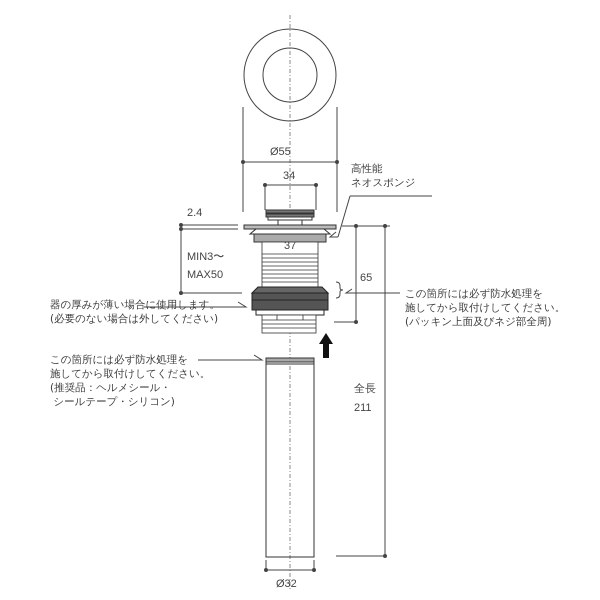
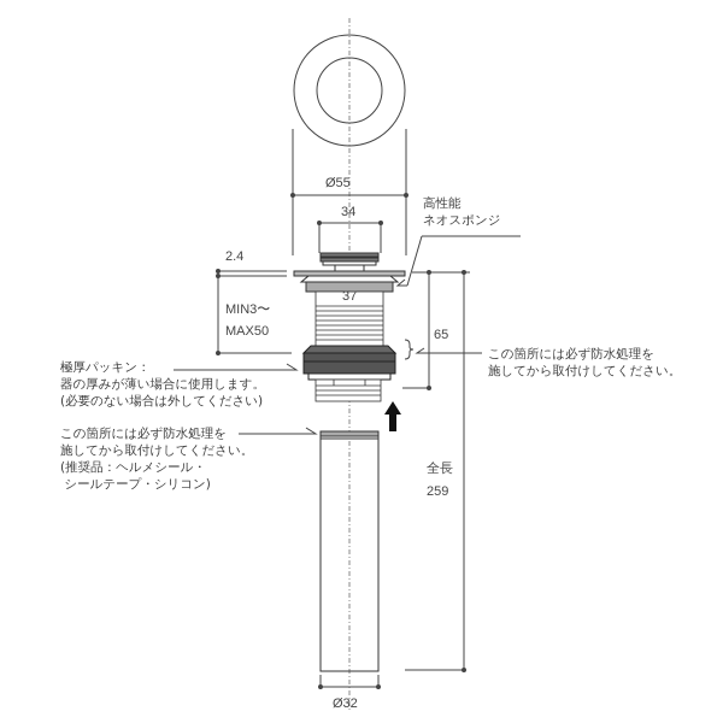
  Ø55
  34
  2.4
  37
  MIN3〜
  MAX50
  65
  全長
- 211
+ 259
  Ø32
  高性能
  ネオスポンジ
+ 極厚パッキン：
  器の厚みが薄い場合に使用します。
  (必要のない場合は外してください)
  この箇所には必ず防水処理を
  施してから取付けしてください。
- (パッキン上面及びネジ部全周)
  この箇所には必ず防水処理を
  施してから取付けしてください。
  (推奨品：ヘルメシール・
  シールテープ・シリコン)
